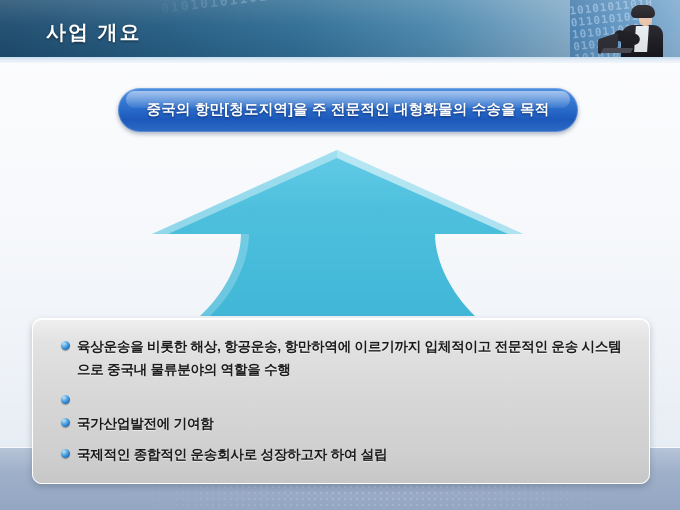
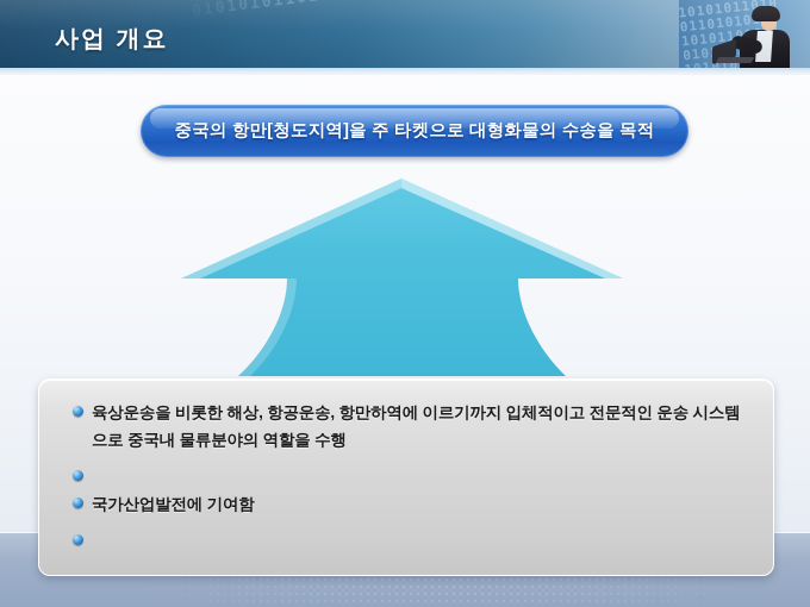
  사업 개요
- 중국의 항만[청도지역]을 주 전문적인 대형화물의 수송을 목적
+ 중국의 항만[청도지역]을 주 타켓으로 대형화물의 수송을 목적
  육상운송을 비롯한 해상, 항공운송, 항만하역에 이르기까지 입체적이고 전문적인 운송 시스템으로 중국내 물류분야의 역할을 수행
  국가산업발전에 기여함
- 국제적인 종합적인 운송회사로 성장하고자 하여 설립
